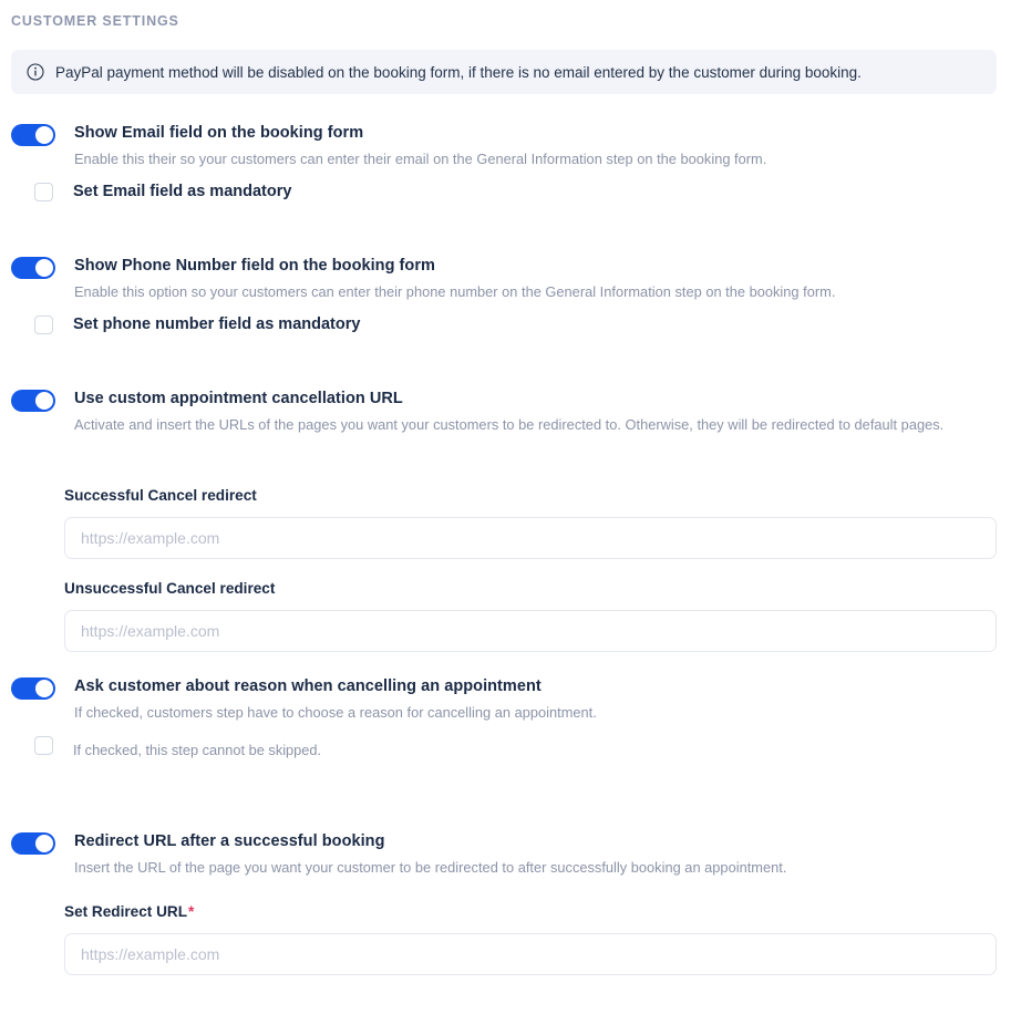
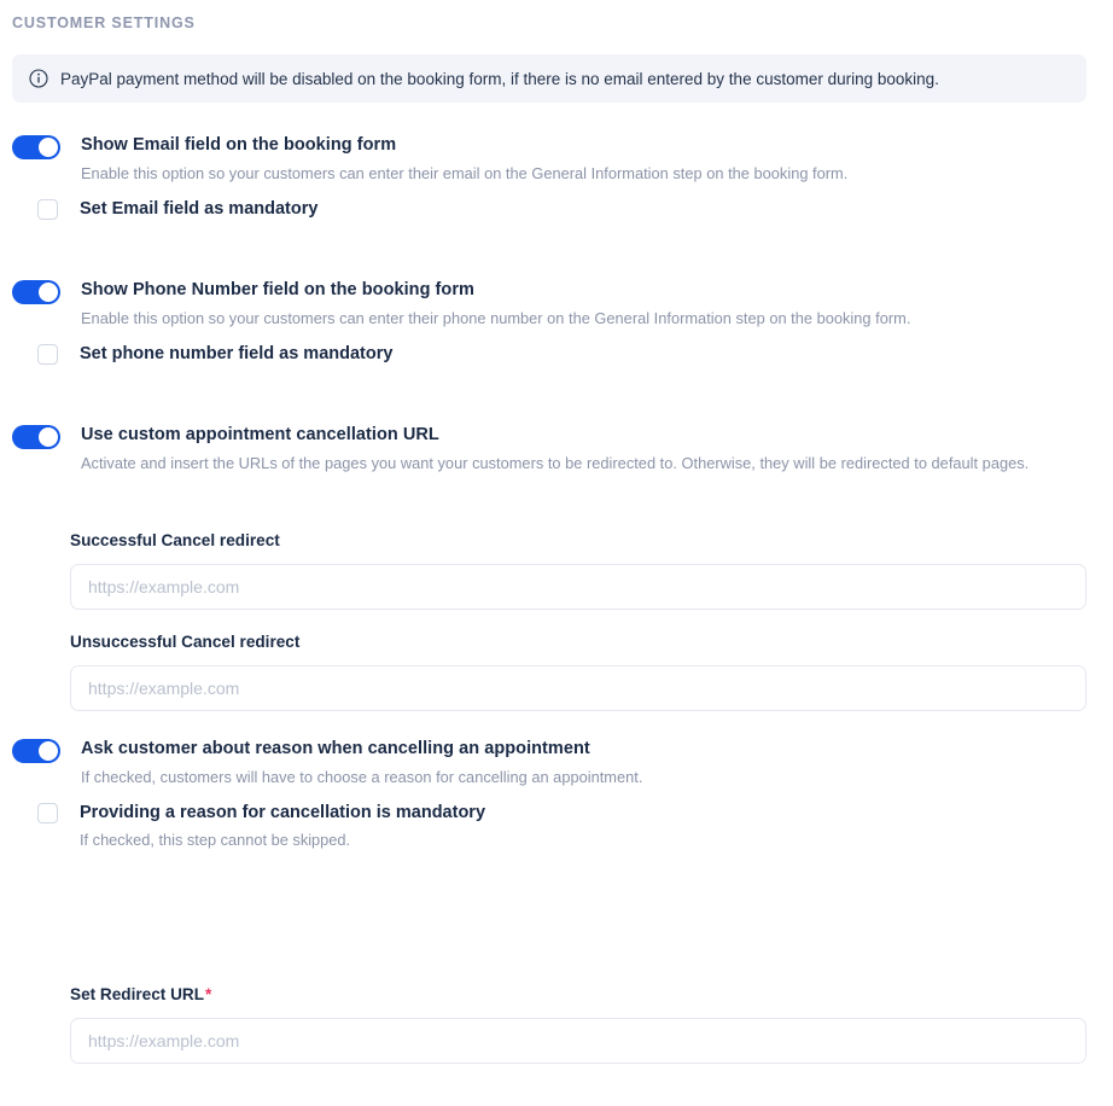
  CUSTOMER SETTINGS
  PayPal payment method will be disabled on the booking form, if there is no email entered by the customer during booking.
  Show Email field on the booking form
- Enable this their so your customers can enter their email on the General Information step on the booking form.
+ Enable this option so your customers can enter their email on the General Information step on the booking form.
  Set Email field as mandatory
  Show Phone Number field on the booking form
  Enable this option so your customers can enter their phone number on the General Information step on the booking form.
  Set phone number field as mandatory
  Use custom appointment cancellation URL
  Activate and insert the URLs of the pages you want your customers to be redirected to. Otherwise, they will be redirected to default pages.
  Successful Cancel redirect
  https://example.com
  Unsuccessful Cancel redirect
  https://example.com
  Ask customer about reason when cancelling an appointment
- If checked, customers step have to choose a reason for cancelling an appointment.
+ If checked, customers will have to choose a reason for cancelling an appointment.
+ Providing a reason for cancellation is mandatory
  If checked, this step cannot be skipped.
- Redirect URL after a successful booking
- Insert the URL of the page you want your customer to be redirected to after successfully booking an appointment.
  Set Redirect URL*
  https://example.com
